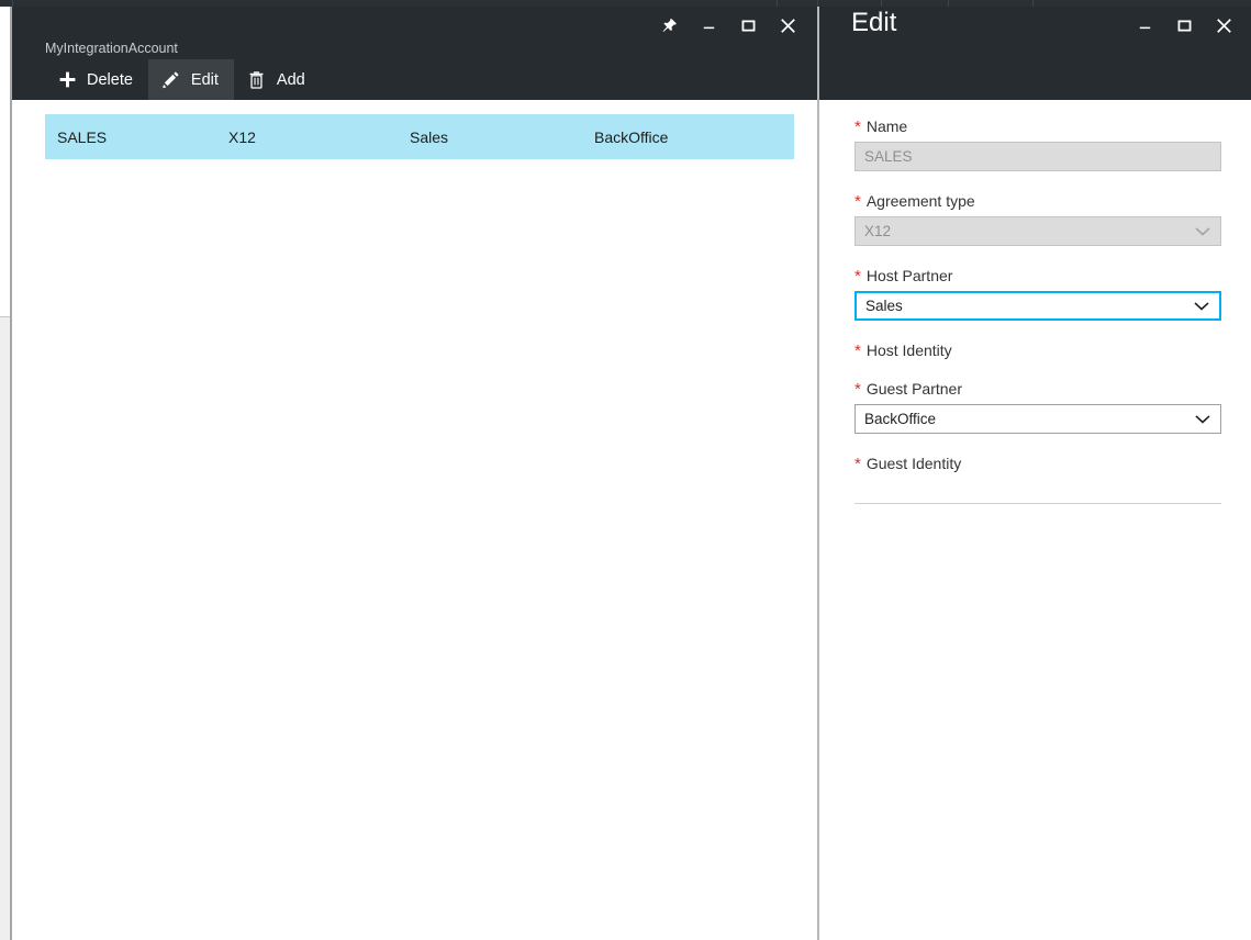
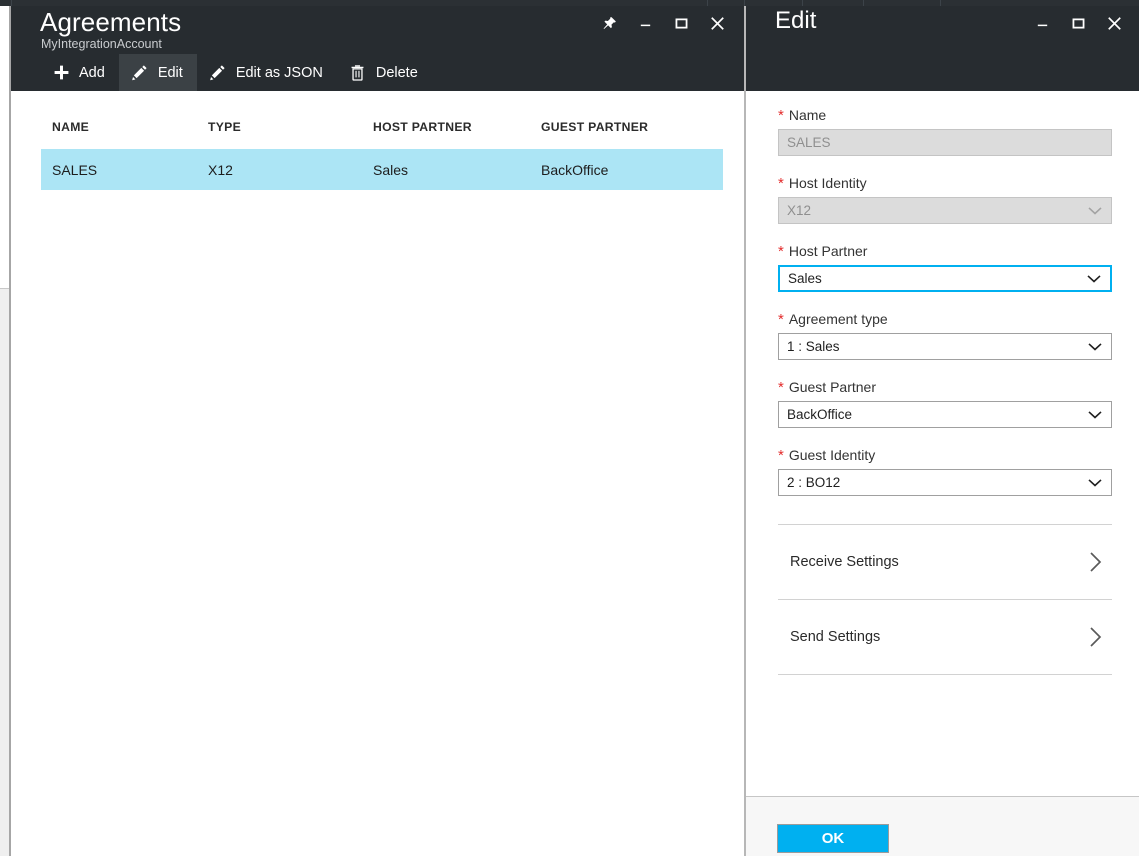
+ Agreements
  MyIntegrationAccount
- Delete
+ Add
  Edit
+ Edit as JSON
- Add
+ Delete
+ NAME
+ TYPE
+ HOST PARTNER
+ GUEST PARTNER
  SALES
  X12
  Sales
  BackOffice
  Edit
  *
  Name
  SALES
  *
- Agreement type
+ Host Identity
  X12
  *
  Host Partner
  Sales
  *
- Host Identity
+ Agreement type
+ 1 : Sales
  *
  Guest Partner
  BackOffice
  *
  Guest Identity
+ 2 : BO12
+ Receive Settings
+ Send Settings
+ OK
